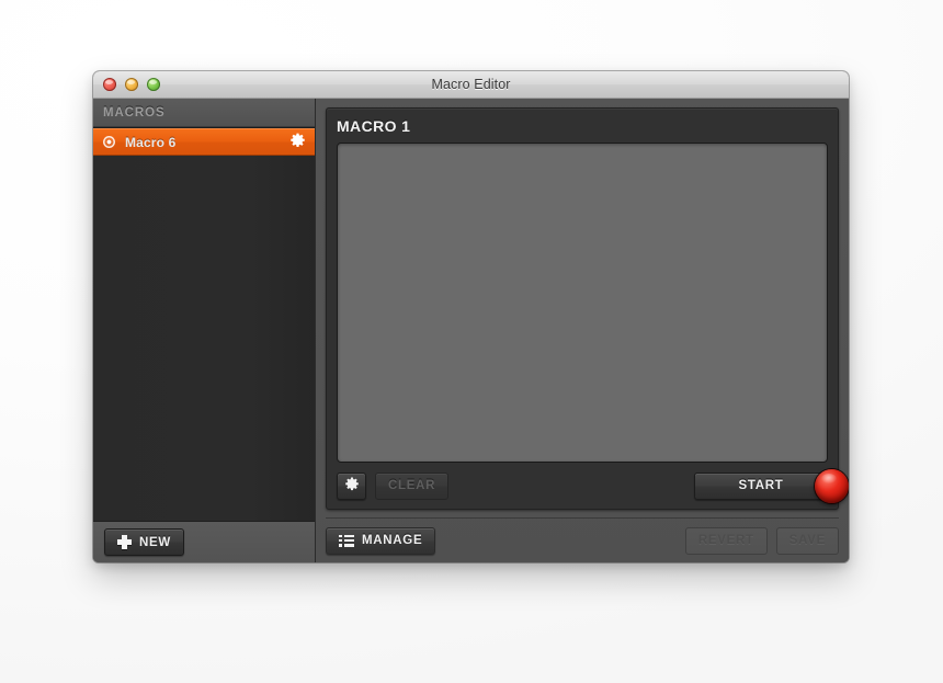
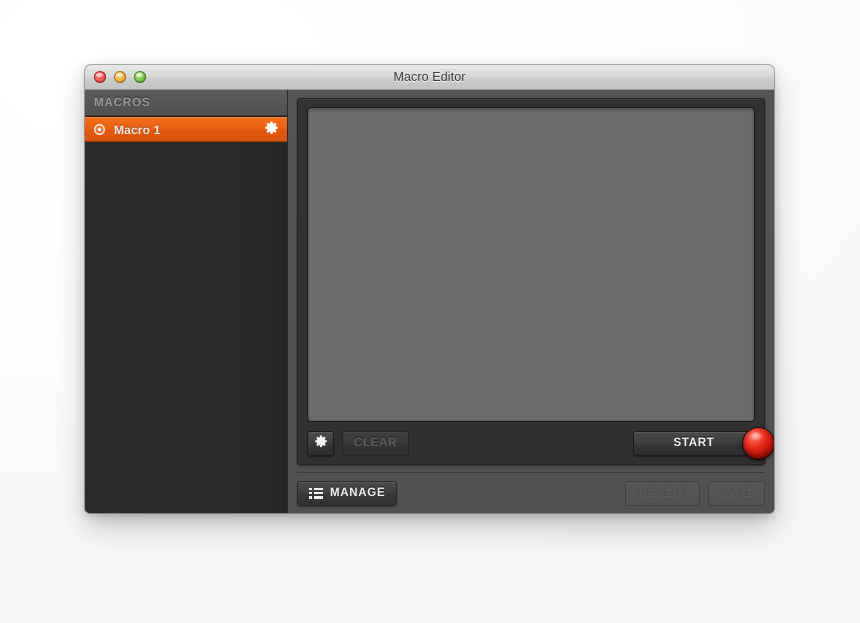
  Macro Editor
  MACROS
- Macro 6
+ Macro 1
- NEW
- MACRO 1
  CLEAR
  START
  MANAGE
